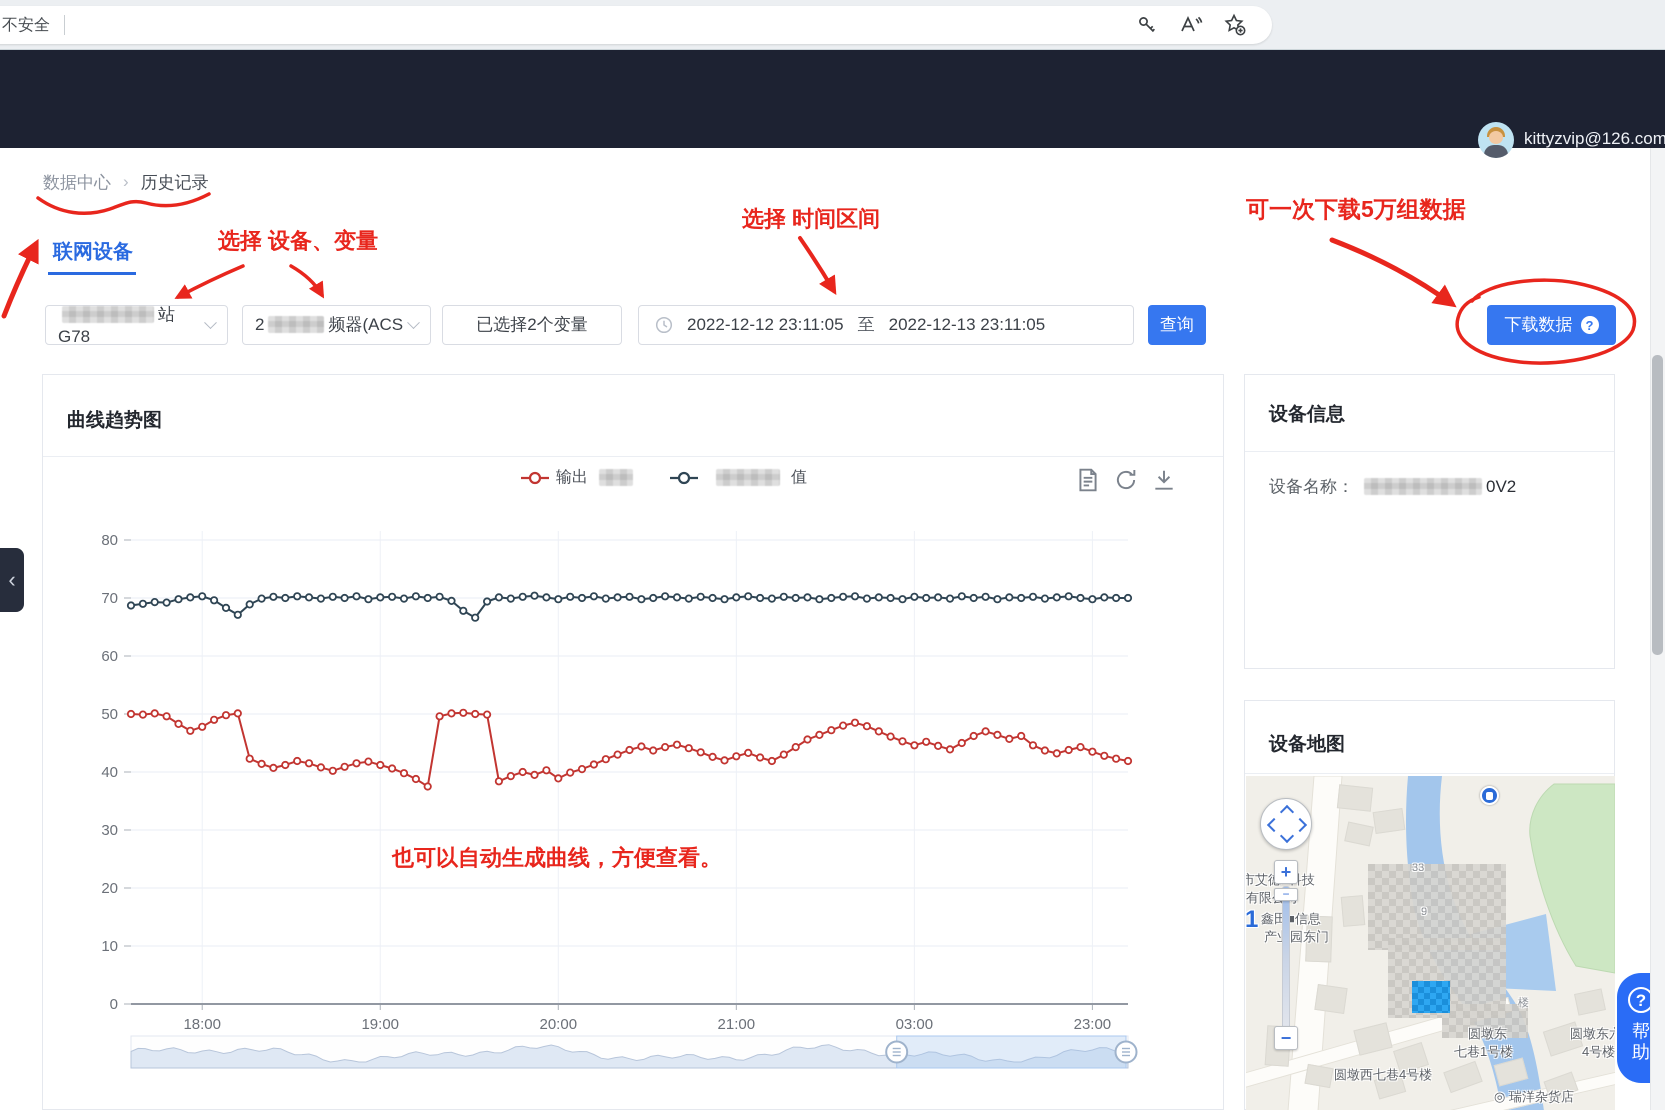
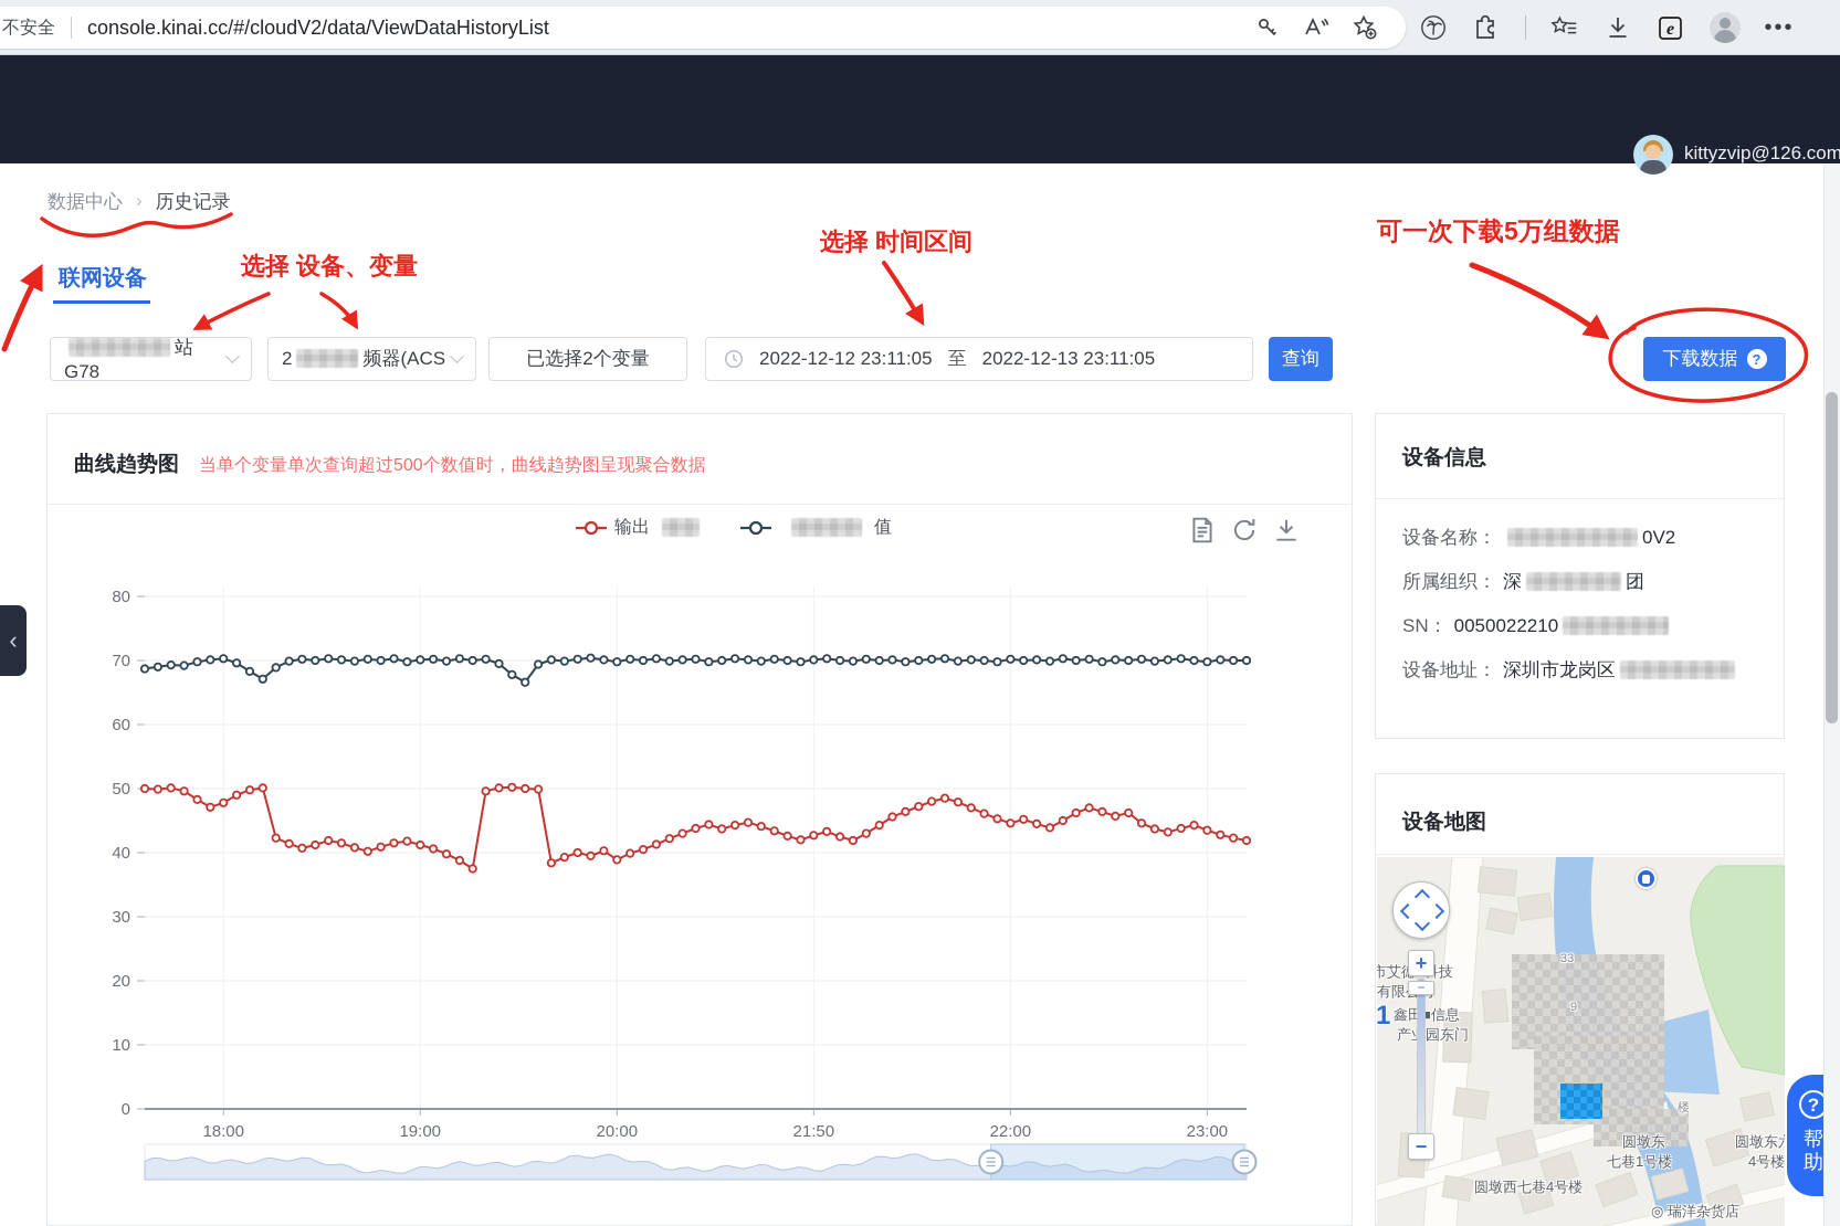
  不安全
+ console.kinai.cc/#/cloudV2/data/ViewDataHistoryList
+ e
+ •••
  kittyzvip@126.com
  数据中心
  ›
  历史记录
  联网设备
  站G78
  2 频器(ACS
  已选择2个变量
  2022-12-12 23:11:05
  至
  2022-12-13 23:11:05
  查询
  下载数据
  ?
  曲线趋势图
+ 当单个变量单次查询超过500个数值时，曲线趋势图呈现聚合数据
  输出
  值
  0
  10
  20
  30
  40
  50
  60
  70
  80
  18:00
  19:00
  20:00
- 21:00
+ 21:50
- 03:00
+ 22:00
  23:00
  设备信息
  设备名称： 0V2
+ 所属组织： 深 团
+ SN： 0050022210
+ 设备地址： 深圳市龙岗区
  设备地图
  1
  鑫田■信息
  产园东门
  33
  9
  楼
  圆墩东
  七巷1号楼
  圆墩东
  4号楼
  圆墩西七巷4号楼
  ◎ 瑞洋杂货店
  +
  −
  −
  ?
  帮助
  ‹
  选择 设备、变量
  选择 时间区间
  可一次下载5万组数据
- 也可以自动生成曲线，方便查看。
